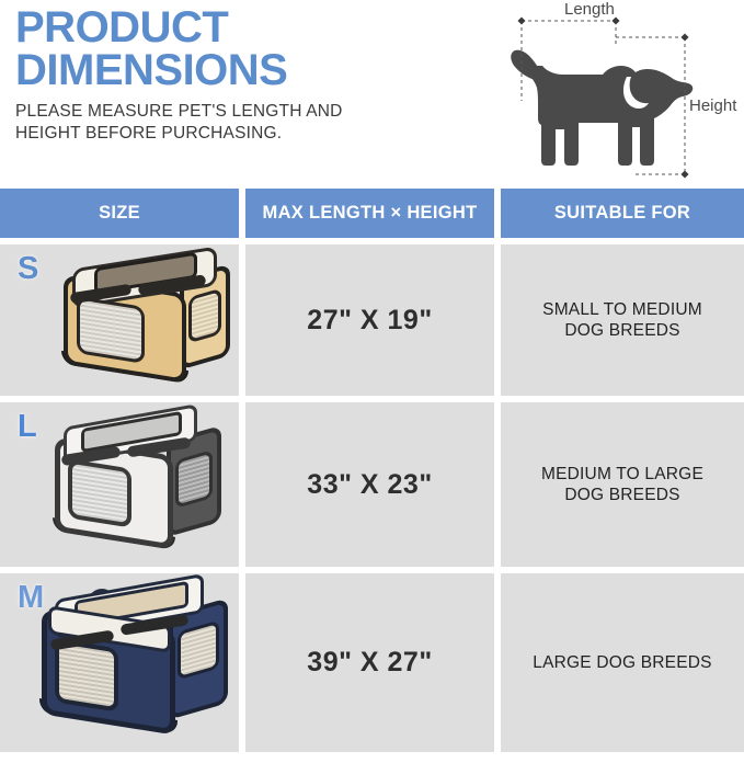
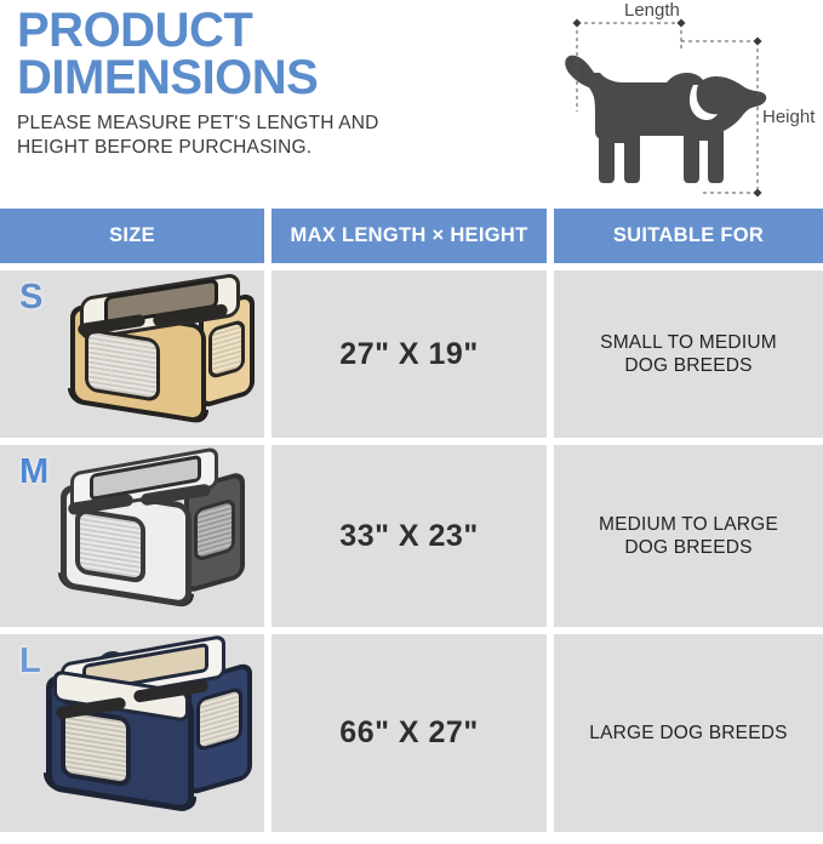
  PRODUCT
  DIMENSIONS
  PLEASE MEASURE PET'S LENGTH AND
  HEIGHT BEFORE PURCHASING.
  Length
  Height
  SIZE
  MAX LENGTH × HEIGHT
  SUITABLE FOR
  S
  27" X 19"
  SMALL TO MEDIUM
  DOG BREEDS
- L
+ M
  33" X 23"
  MEDIUM TO LARGE
  DOG BREEDS
- M
+ L
- 39" X 27"
+ 66" X 27"
  LARGE DOG BREEDS
